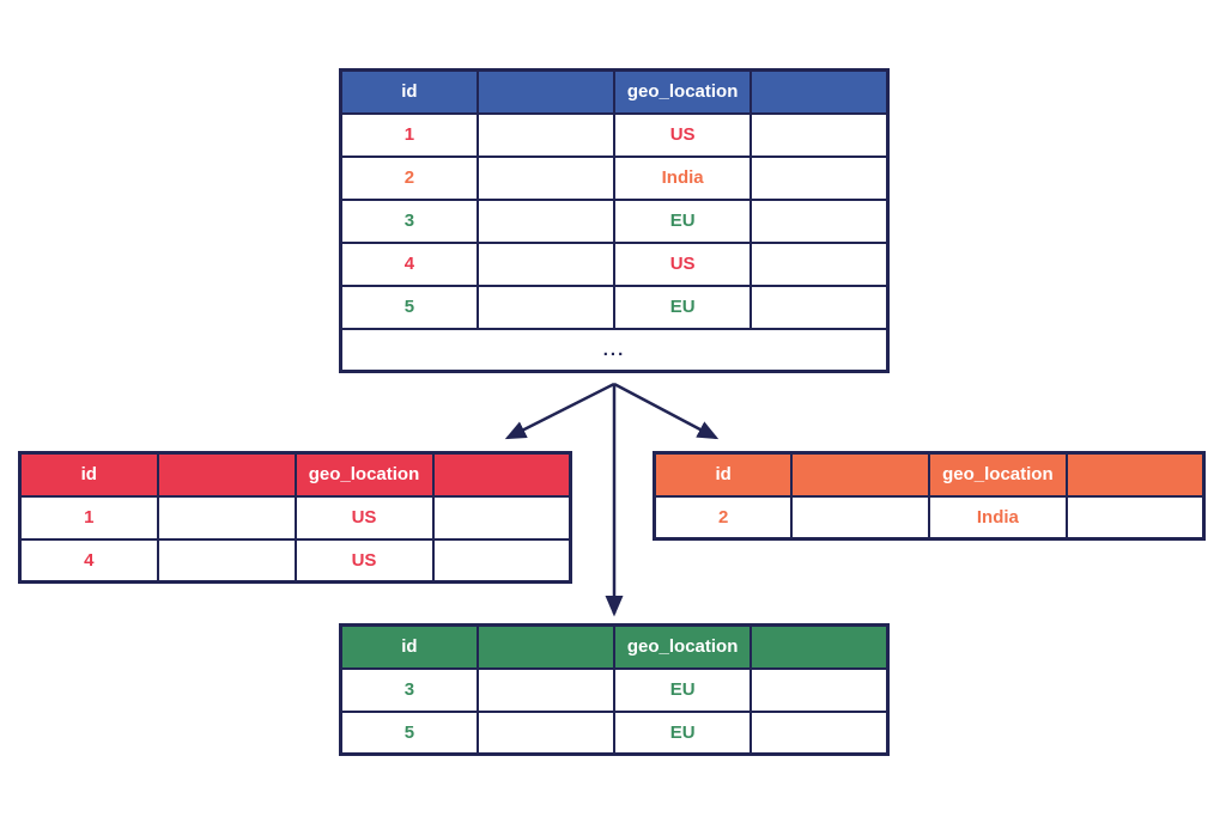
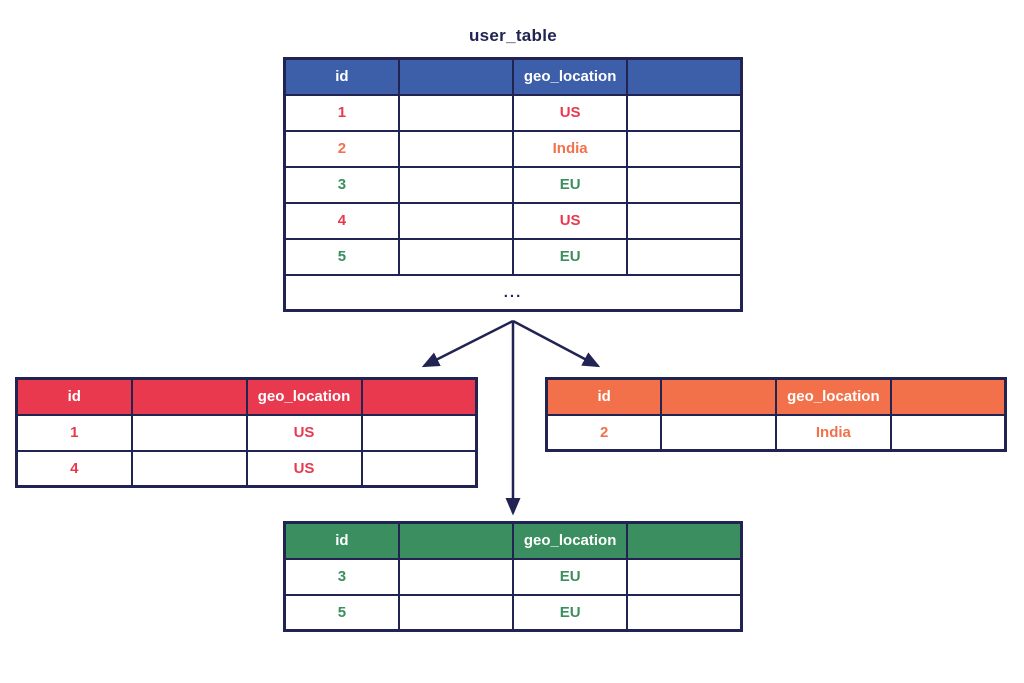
+ user_table
  id		geo_location
  1		US
  2		India
  3		EU
  4		US
  5		EU
  ...
  id		geo_location
  1		US
  4		US
  id		geo_location
  2		India
  id		geo_location
  3		EU
  5		EU
